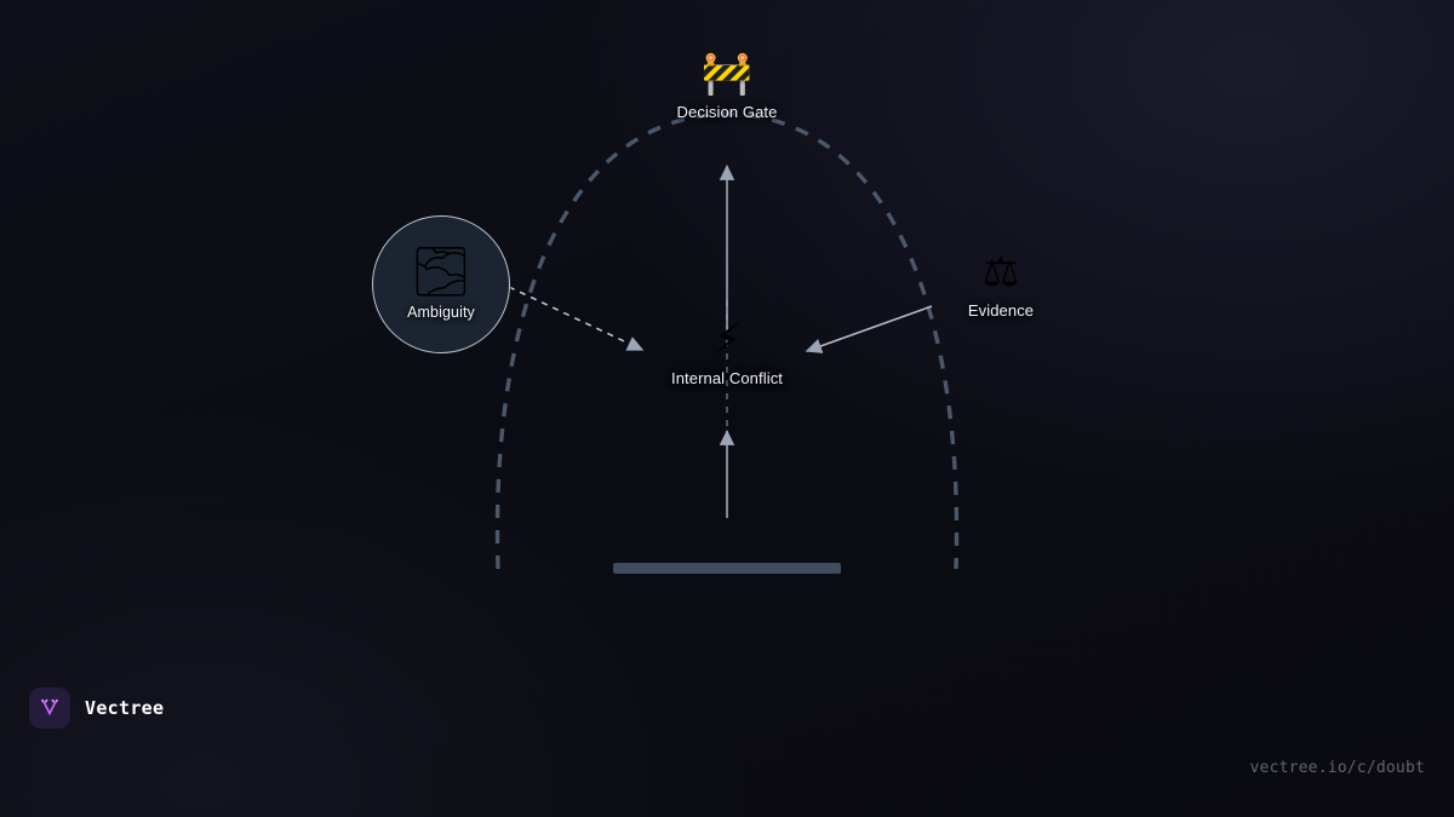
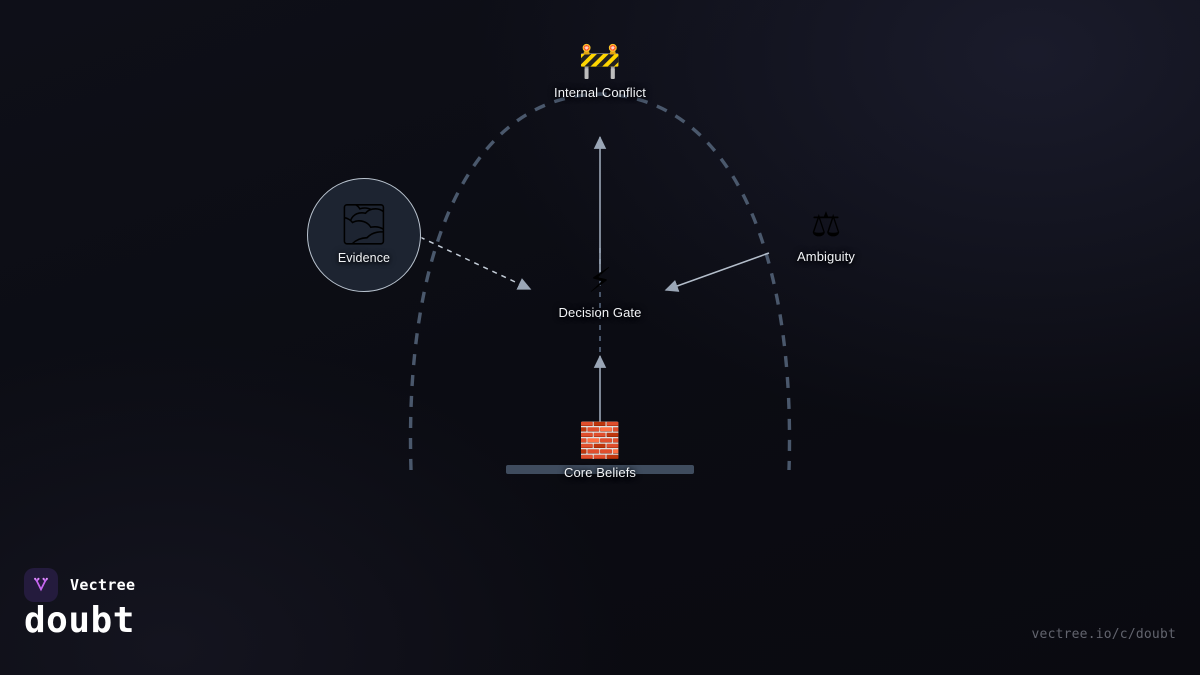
  🚧
- Decision Gate
+ Internal Conflict
  🌫
- Ambiguity
+ Evidence
  ⚡
- Internal Conflict
+ Decision Gate
  ⚖
- Evidence
+ Ambiguity
+ 🧱
+ Core Beliefs
  Vectree
+ doubt
  vectree.io/c/doubt
